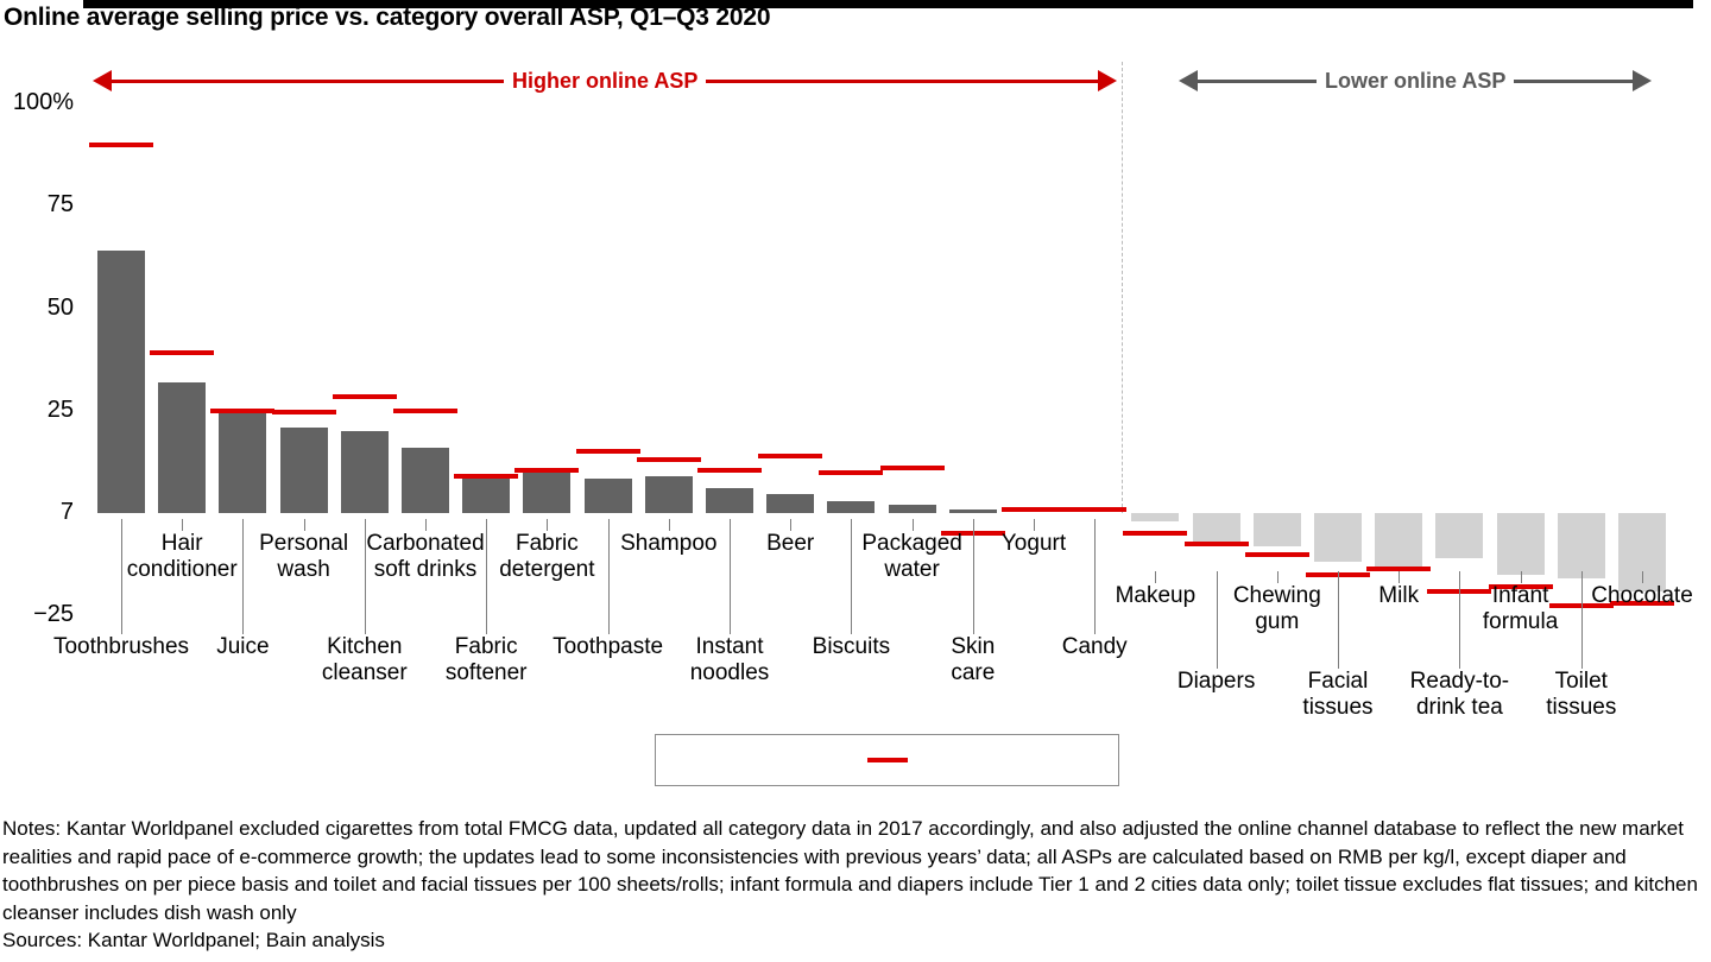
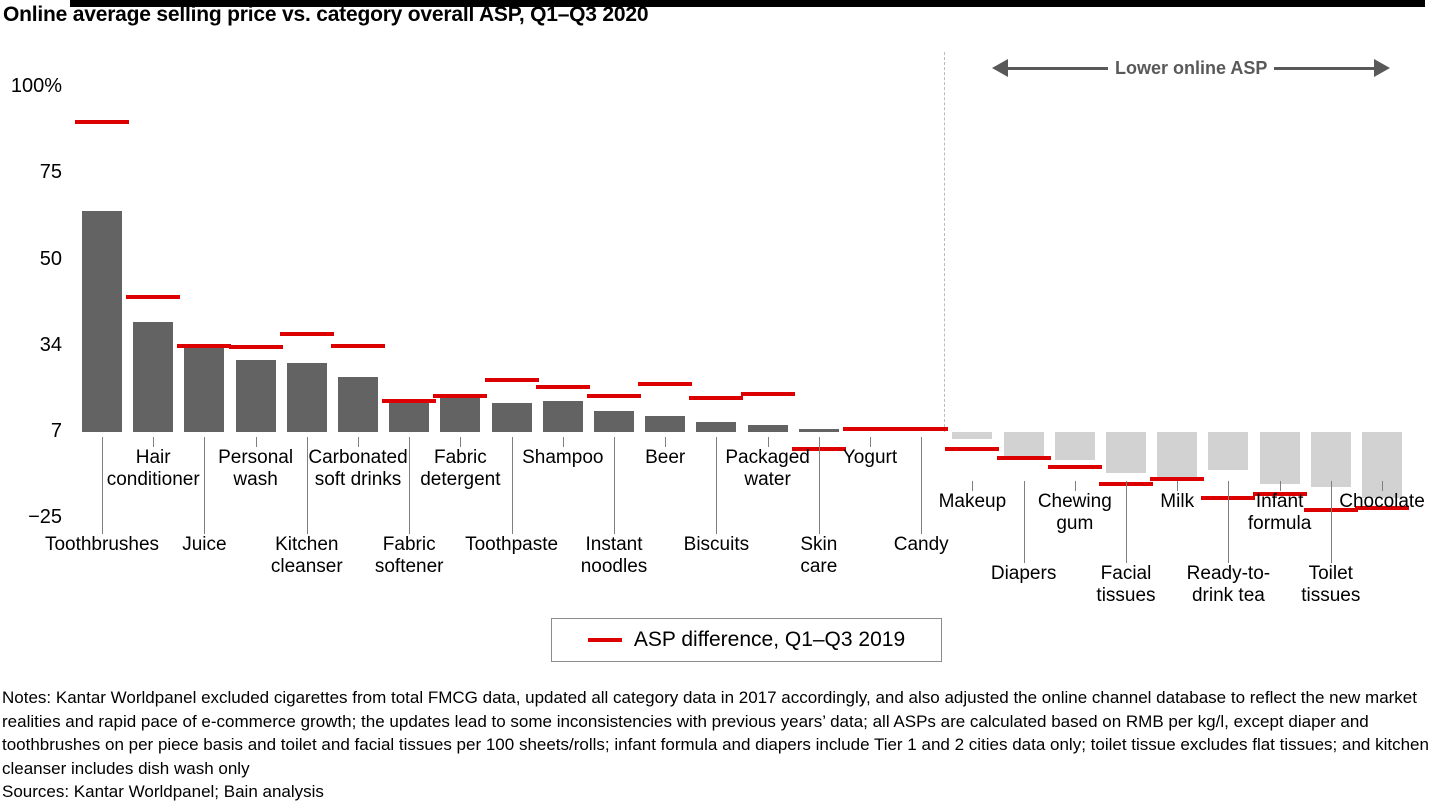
  Online average selling price vs. category overall ASP, Q1–Q3 2020
- Higher online ASP
  Lower online ASP
  100%
  75
  50
- 25
+ 34
  7
  −25
  Toothbrushes
  Hair
  conditioner
  Juice
  Personal
  wash
  Kitchen
  cleanser
  Carbonated
  soft drinks
  Fabric
  softener
  Fabric
  detergent
  Toothpaste
  Shampoo
  Instant
  noodles
  Beer
  Biscuits
  Packaged
  water
  Skin
  care
  Yogurt
  Candy
  Makeup
  Diapers
  Chewing
  gum
  Facial
  tissues
  Milk
  Ready-to-
  drink tea
  Infant
  formula
  Toilet
  tissues
  Chocolate
+ ASP difference, Q1–Q3 2019
  Notes: Kantar Worldpanel excluded cigarettes from total FMCG data, updated all category data in 2017 accordingly, and also adjusted the online channel database to reflect the new market realities and rapid pace of e-commerce growth; the updates lead to some inconsistencies with previous years’ data; all ASPs are calculated based on RMB per kg/l, except diaper and toothbrushes on per piece basis and toilet and facial tissues per 100 sheets/rolls; infant formula and diapers include Tier 1 and 2 cities data only; toilet tissue excludes flat tissues; and kitchen cleanser includes dish wash only
  Sources: Kantar Worldpanel; Bain analysis
